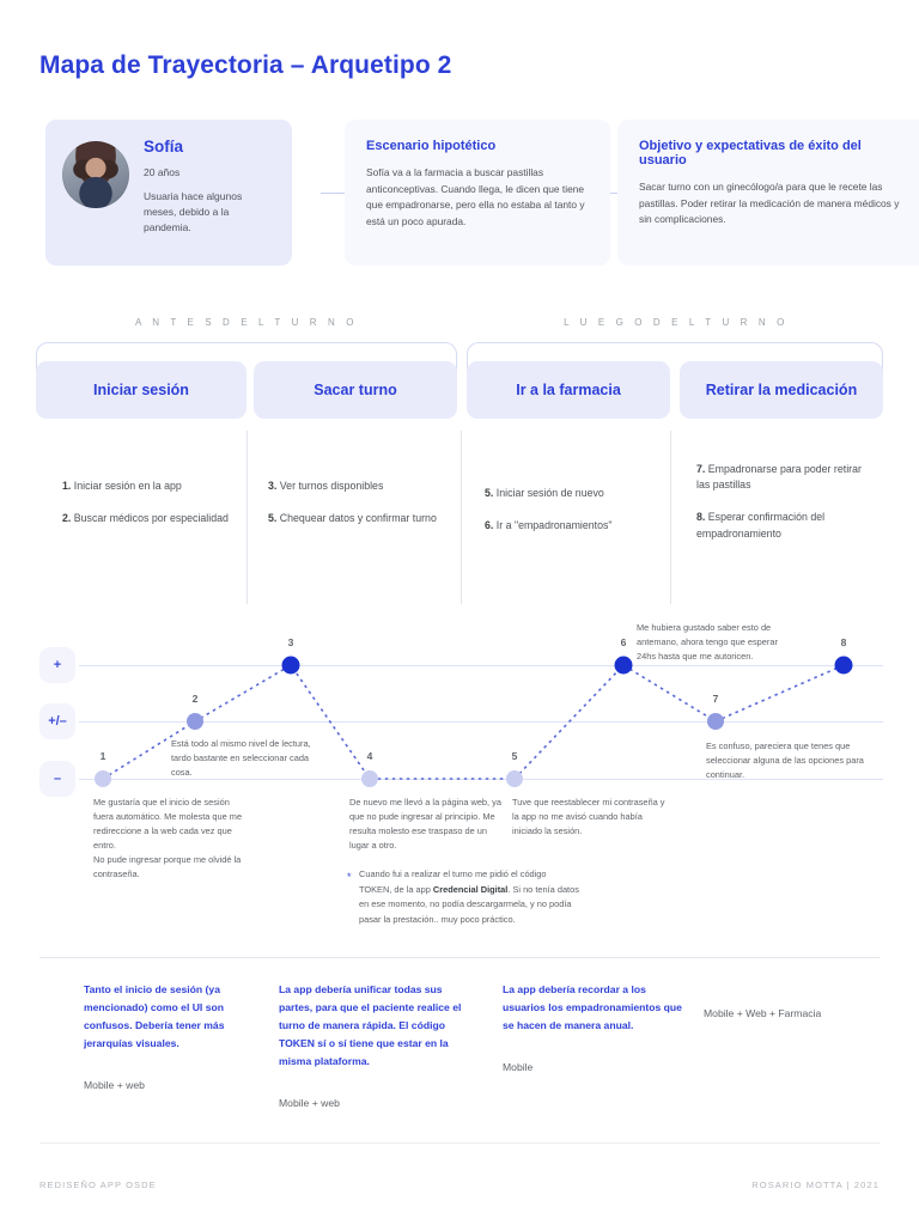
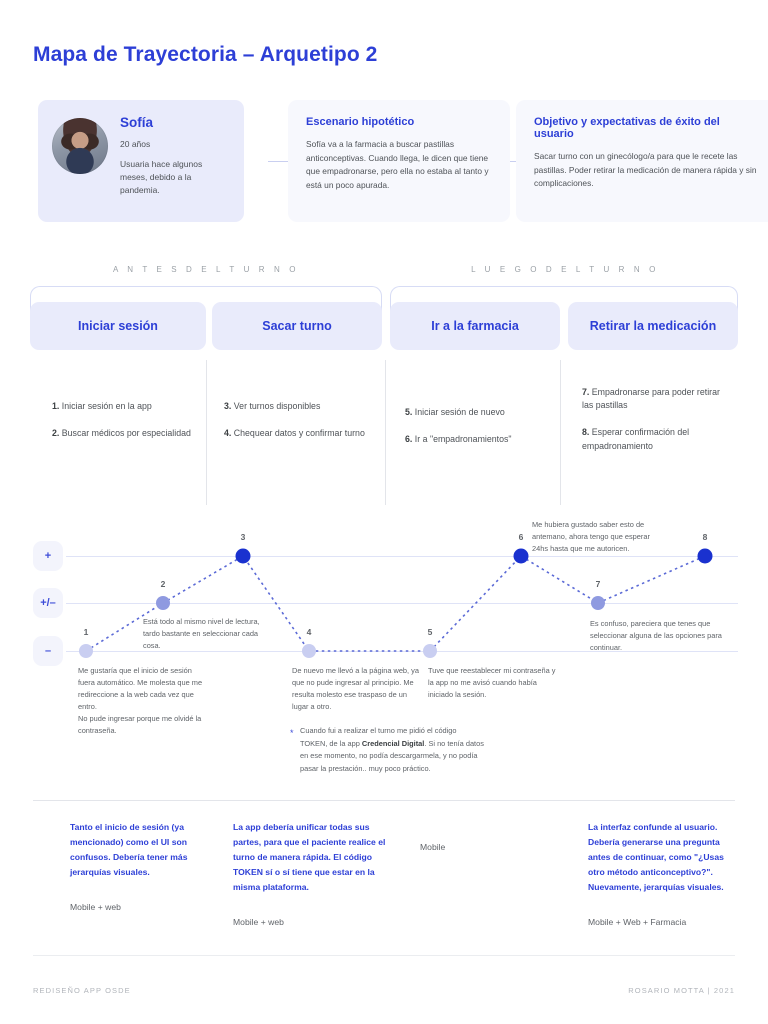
  Mapa de Trayectoria – Arquetipo 2
  Sofía
  20 años
  Usuaria hace algunos meses, debido a la pandemia.
  Escenario hipotético
  Sofía va a la farmacia a buscar pastillas anticonceptivas. Cuando llega, le dicen que tiene que empadronarse, pero ella no estaba al tanto y está un poco apurada.
  Objetivo y expectativas de éxito del usuario
- Sacar turno con un ginecólogo/a para que le recete las pastillas. Poder retirar la medicación de manera médicos y sin complicaciones.
+ Sacar turno con un ginecólogo/a para que le recete las pastillas. Poder retirar la medicación de manera rápida y sin complicaciones.
  A N T E S D E L T U R N O
  L U E G O D E L T U R N O
  Iniciar sesión
  Sacar turno
  Ir a la farmacia
  Retirar la medicación
  1. Iniciar sesión en la app
  2. Buscar médicos por especialidad
  3. Ver turnos disponibles
- 5. Chequear datos y confirmar turno
+ 4. Chequear datos y confirmar turno
  5. Iniciar sesión de nuevo
  6. Ir a "empadronamientos"
  7. Empadronarse para poder retirar las pastillas
  8. Esperar confirmación del empadronamiento
  +
  +/–
  –
  1
  2
  3
  4
  5
  6
  7
  8
  Me gustaría que el inicio de sesión fuera automático. Me molesta que me redireccione a la web cada vez que entro.
  No pude ingresar porque me olvidé la contraseña.
  Está todo al mismo nivel de lectura, tardo bastante en seleccionar cada cosa.
  De nuevo me llevó a la página web, ya que no pude ingresar al principio. Me resulta molesto ese traspaso de un lugar a otro.
  Tuve que reestablecer mi contraseña y la app no me avisó cuando había iniciado la sesión.
  Me hubiera gustado saber esto de antemano, ahora tengo que esperar 24hs hasta que me autoricen.
  Es confuso, pareciera que tenes que seleccionar alguna de las opciones para continuar.
  *
  Cuando fui a realizar el turno me pidió el código TOKEN, de la app Credencial Digital. Si no tenía datos en ese momento, no podía descargarmela, y no podía pasar la prestación.. muy poco práctico.
  Tanto el inicio de sesión (ya mencionado) como el UI son confusos. Debería tener más jerarquías visuales.
  Mobile + web
  La app debería unificar todas sus partes, para que el paciente realice el turno de manera rápida. El código TOKEN sí o sí tiene que estar en la misma plataforma.
  Mobile + web
- La app debería recordar a los usuarios los empadronamientos que se hacen de manera anual.
  Mobile
+ La interfaz confunde al usuario. Debería generarse una pregunta antes de continuar, como "¿Usas otro método anticonceptivo?". Nuevamente, jerarquías visuales.
  Mobile + Web + Farmacia
  REDISEÑO APP OSDE
  ROSARIO MOTTA | 2021
